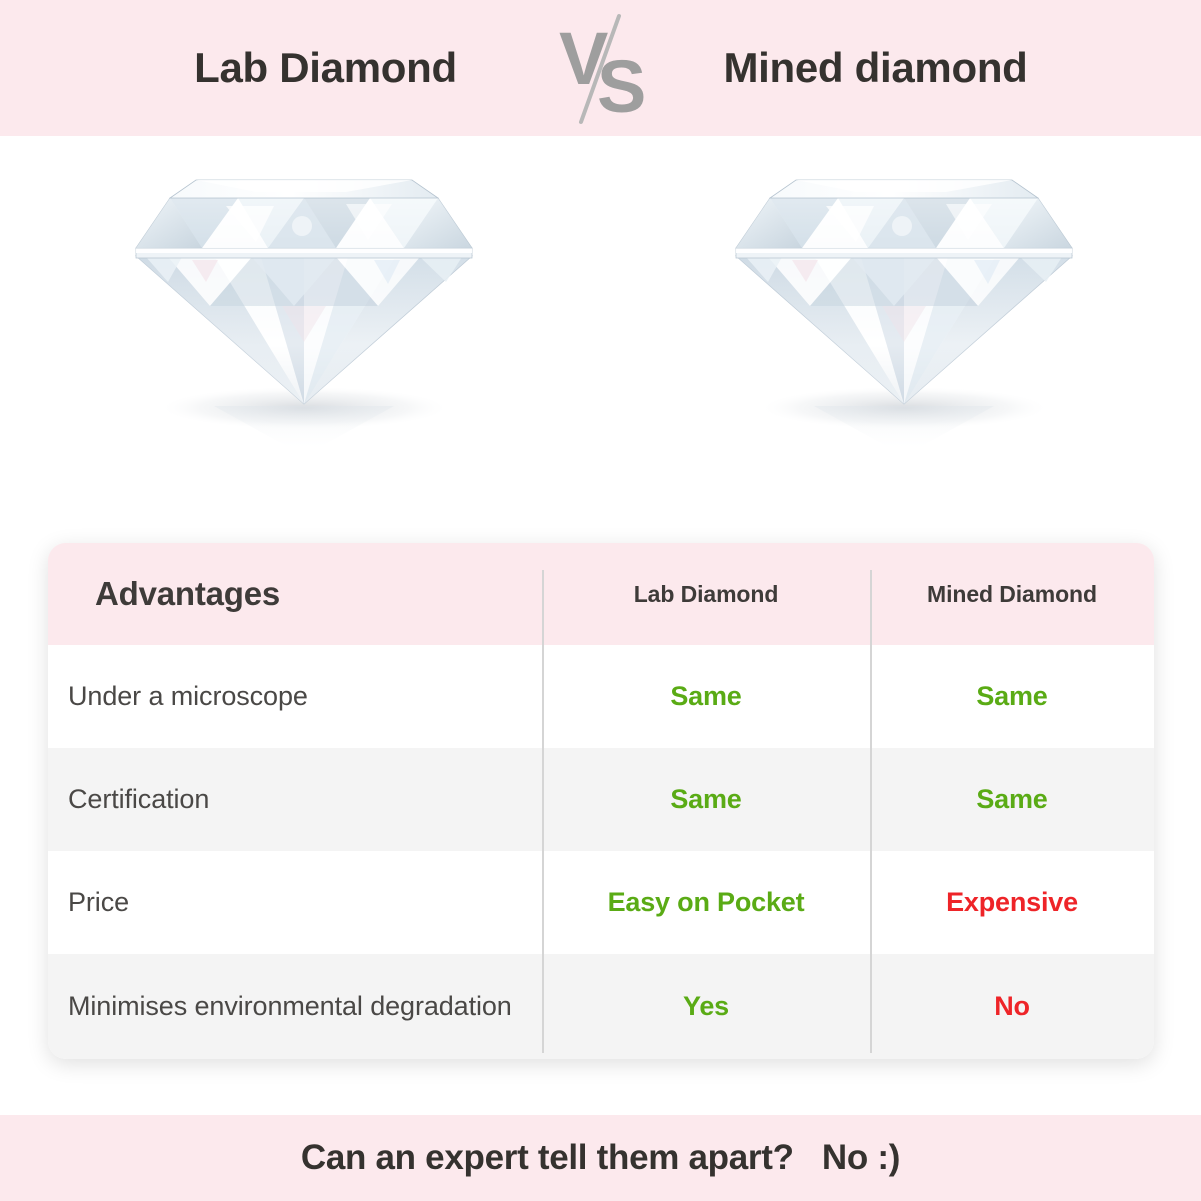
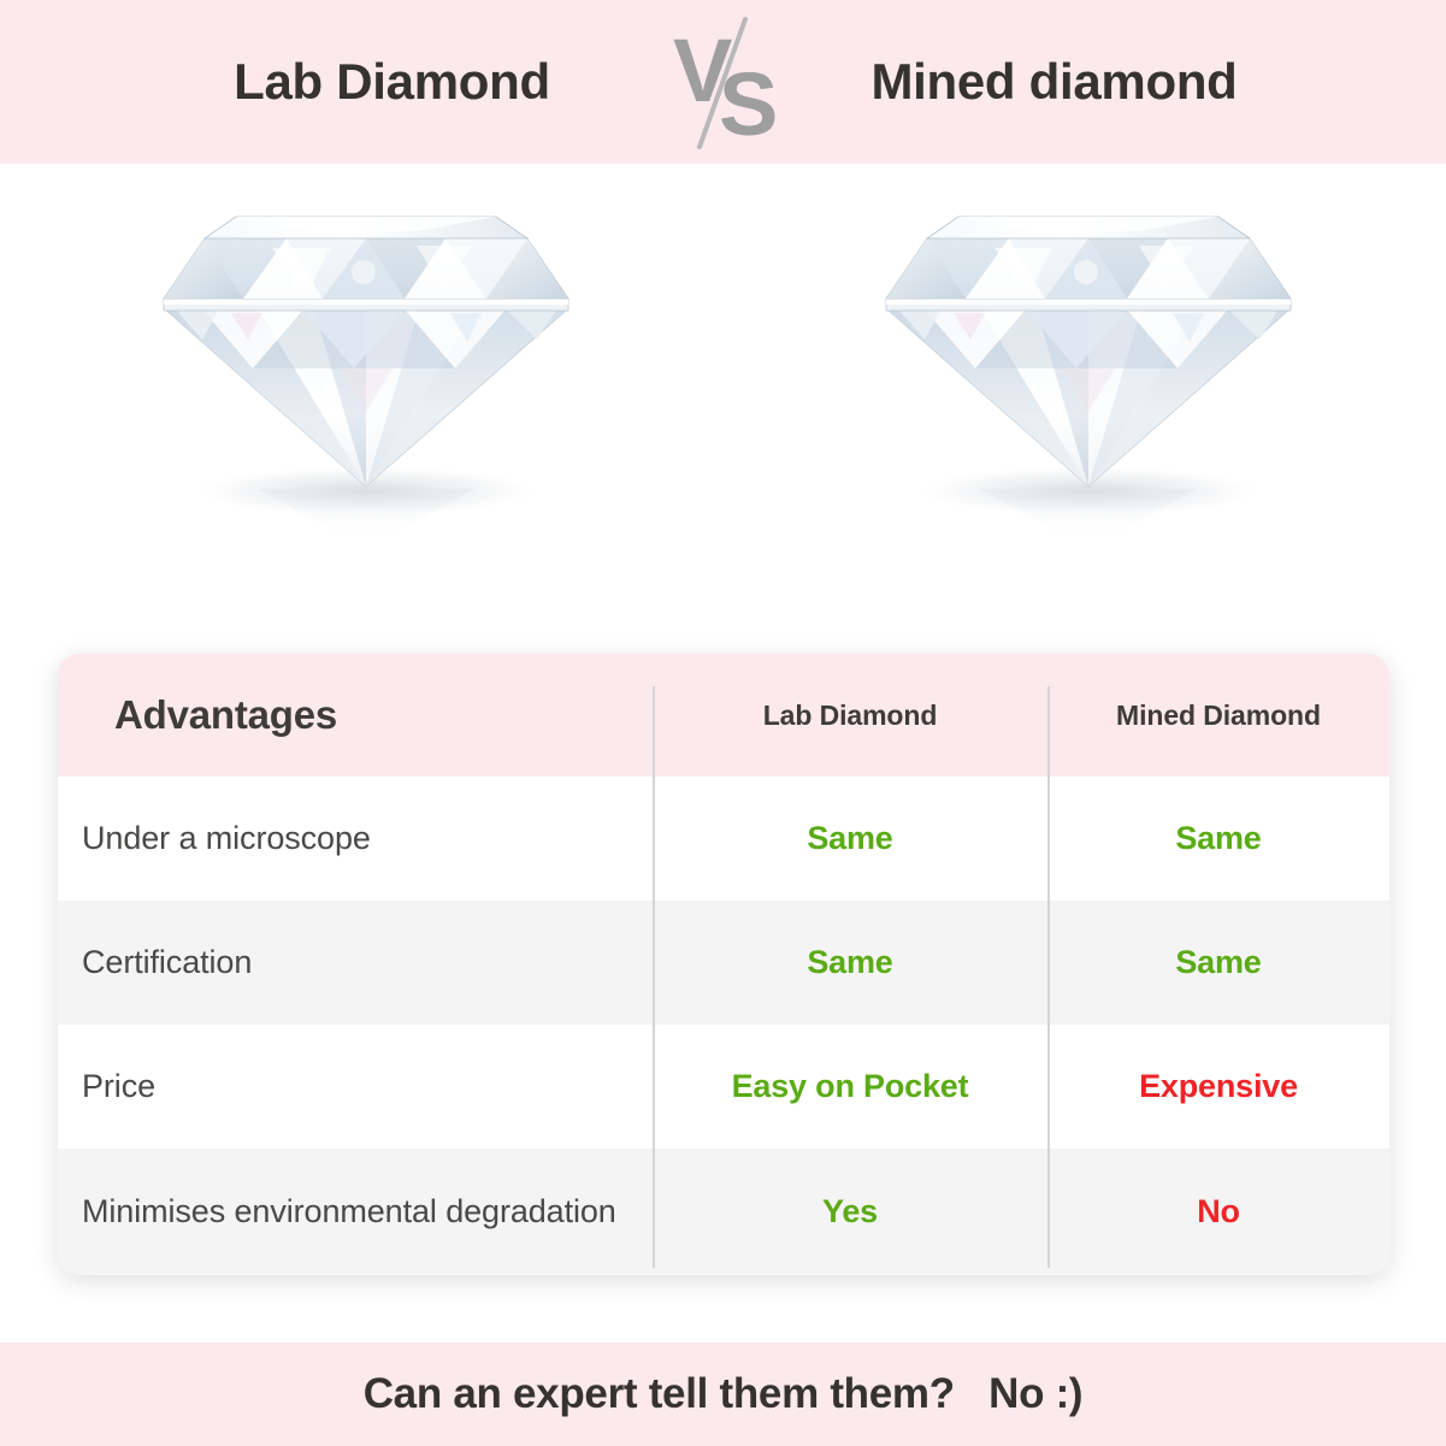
  Lab Diamond
  V
  S
  Mined diamond
  Advantages	Lab Diamond	Mined Diamond
  Under a microscope	Same	Same
  Certification	Same	Same
  Price	Easy on Pocket	Expensive
  Minimises environmental degradation	Yes	No
- Can an expert tell them apart? No :)
+ Can an expert tell them them? No :)
